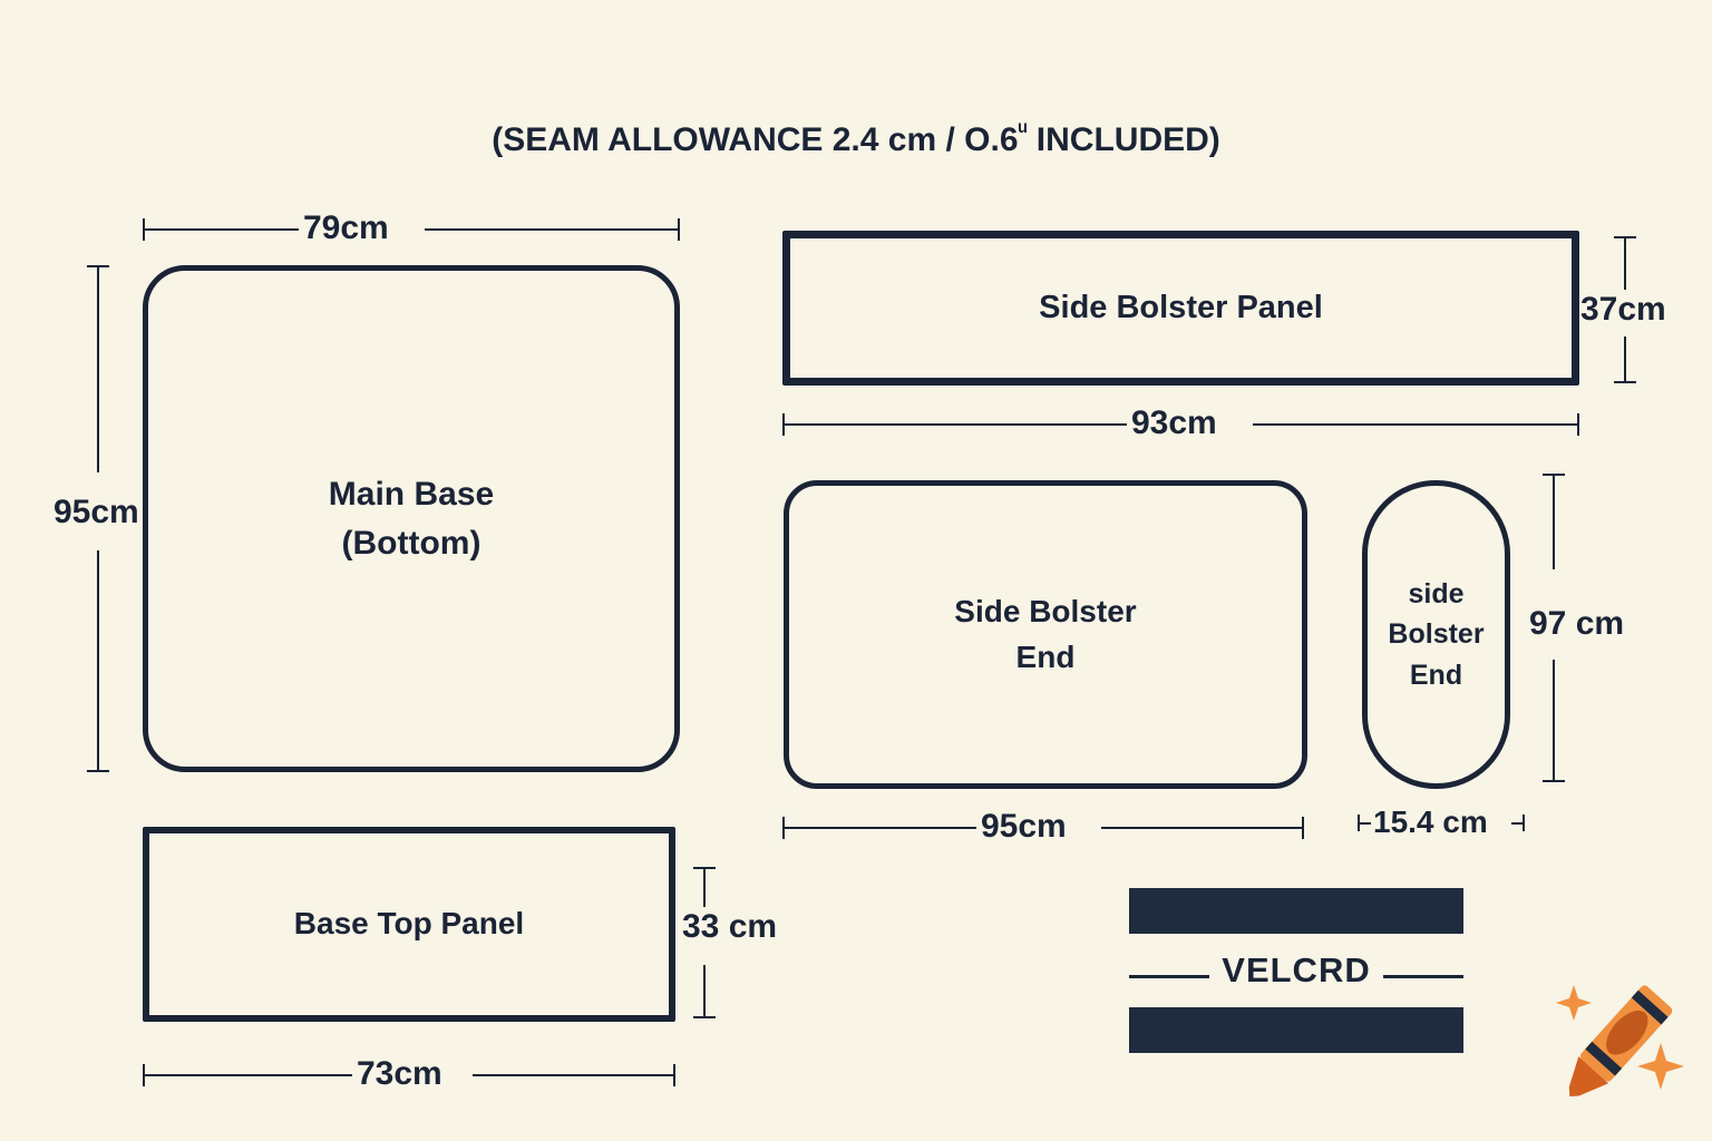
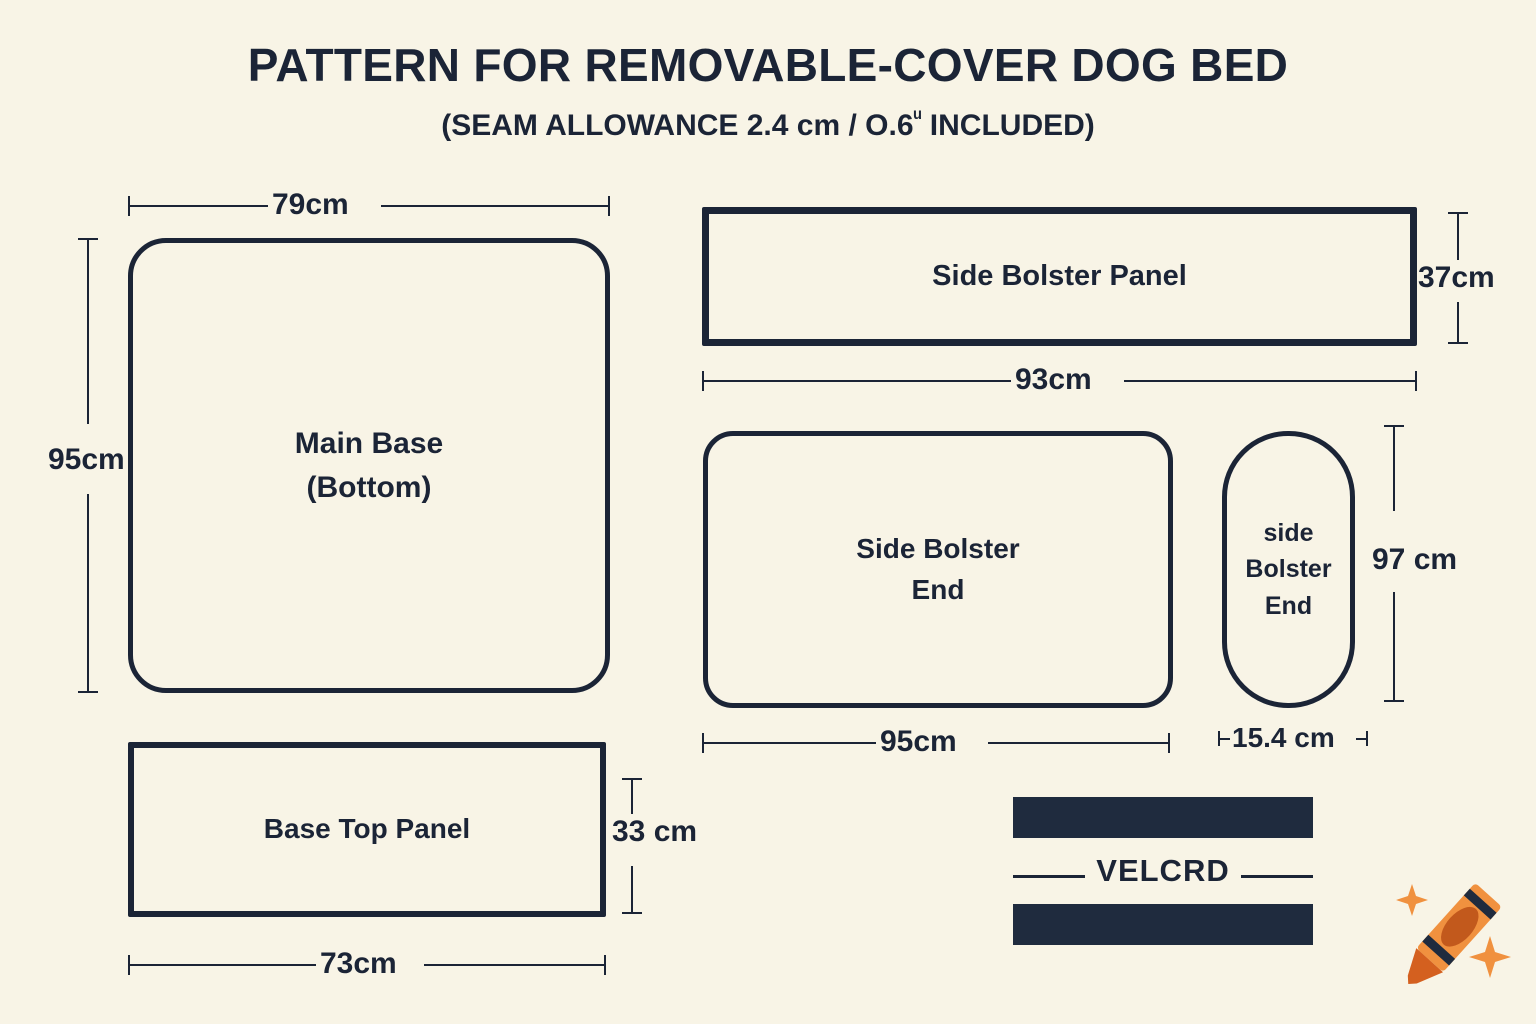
+ PATTERN FOR REMOVABLE-COVER DOG BED
  (SEAM ALLOWANCE 2.4 cm / O.6ᵘ INCLUDED)
  Main Base
  (Bottom)
  79cm
  95cm
  Side Bolster Panel
  37cm
  93cm
  Side Bolster
  End
  95cm
  side
  Bolster
  End
  97 cm
  15.4 cm
  Base Top Panel
  33 cm
  73cm
  VELCRD
